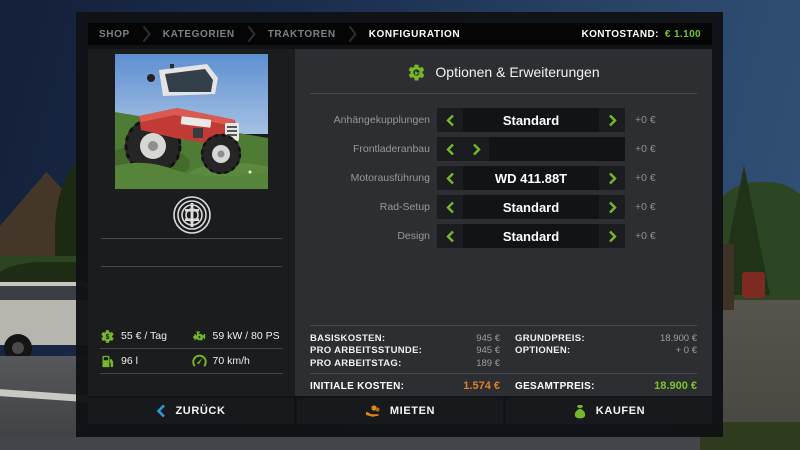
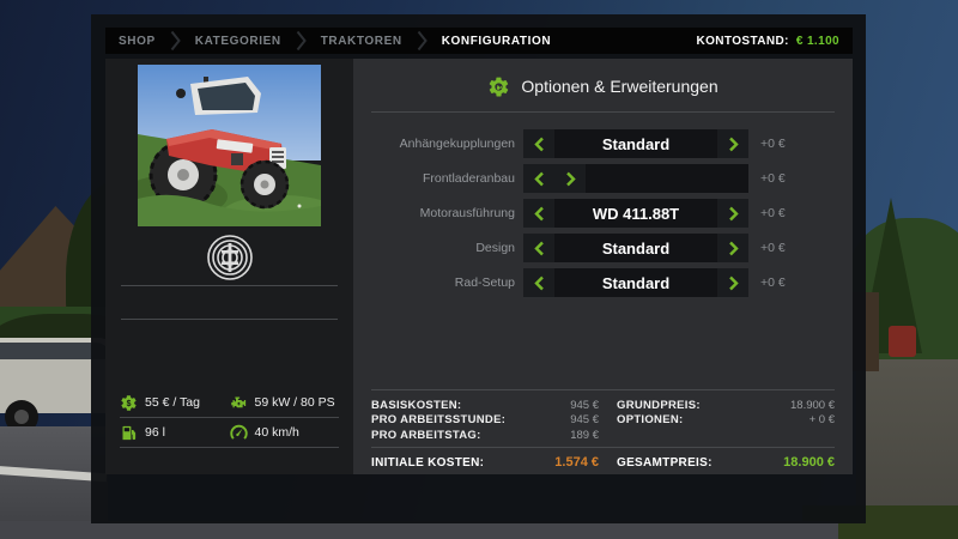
  SHOP
  KATEGORIEN
  TRAKTOREN
  KONFIGURATION
  KONTOSTAND:
  € 1.100
  55 € / Tag
  59 kW / 80 PS
  96 l
- 70 km/h
+ 40 km/h
  Optionen & Erweiterungen
  Anhängekupplungen
  Standard
  +0 €
  Frontladeranbau
  +0 €
  Motorausführung
  WD 411.88T
  +0 €
- Rad-Setup
+ Design
  Standard
  +0 €
- Design
+ Rad-Setup
  Standard
  +0 €
  BASISKOSTEN:
  945 €
  PRO ARBEITSSTUNDE:
  945 €
  PRO ARBEITSTAG:
  189 €
  GRUNDPREIS:
  18.900 €
  OPTIONEN:
  + 0 €
  INITIALE KOSTEN:
  1.574 €
  GESAMTPREIS:
  18.900 €
- ZURÜCK
- MIETEN
- KAUFEN
